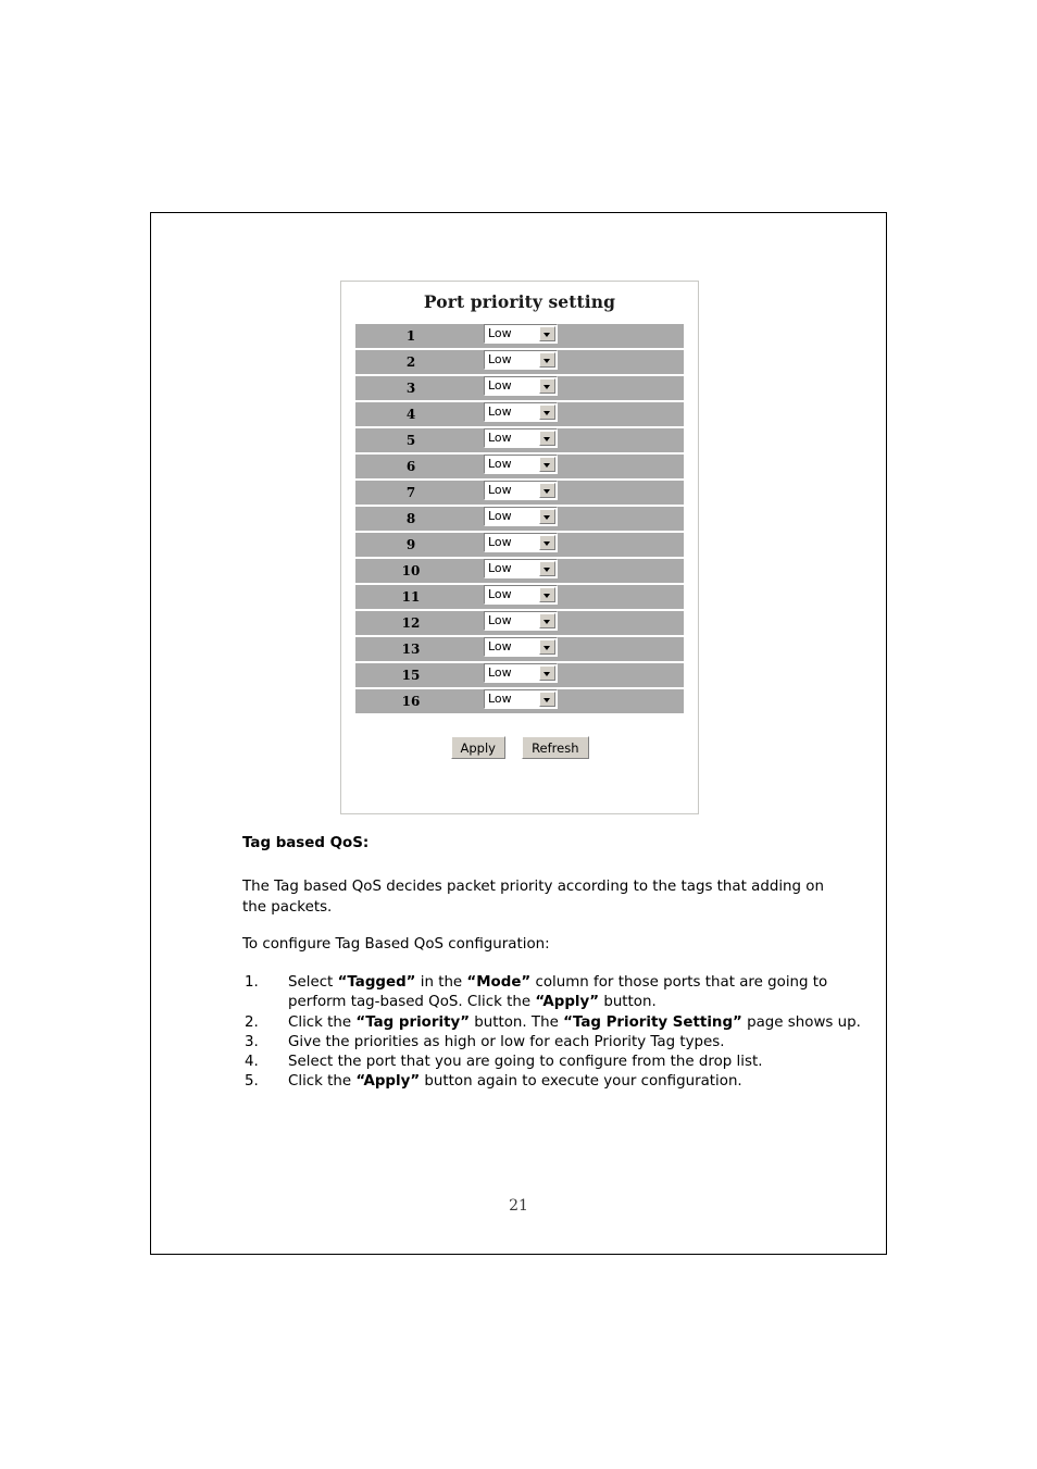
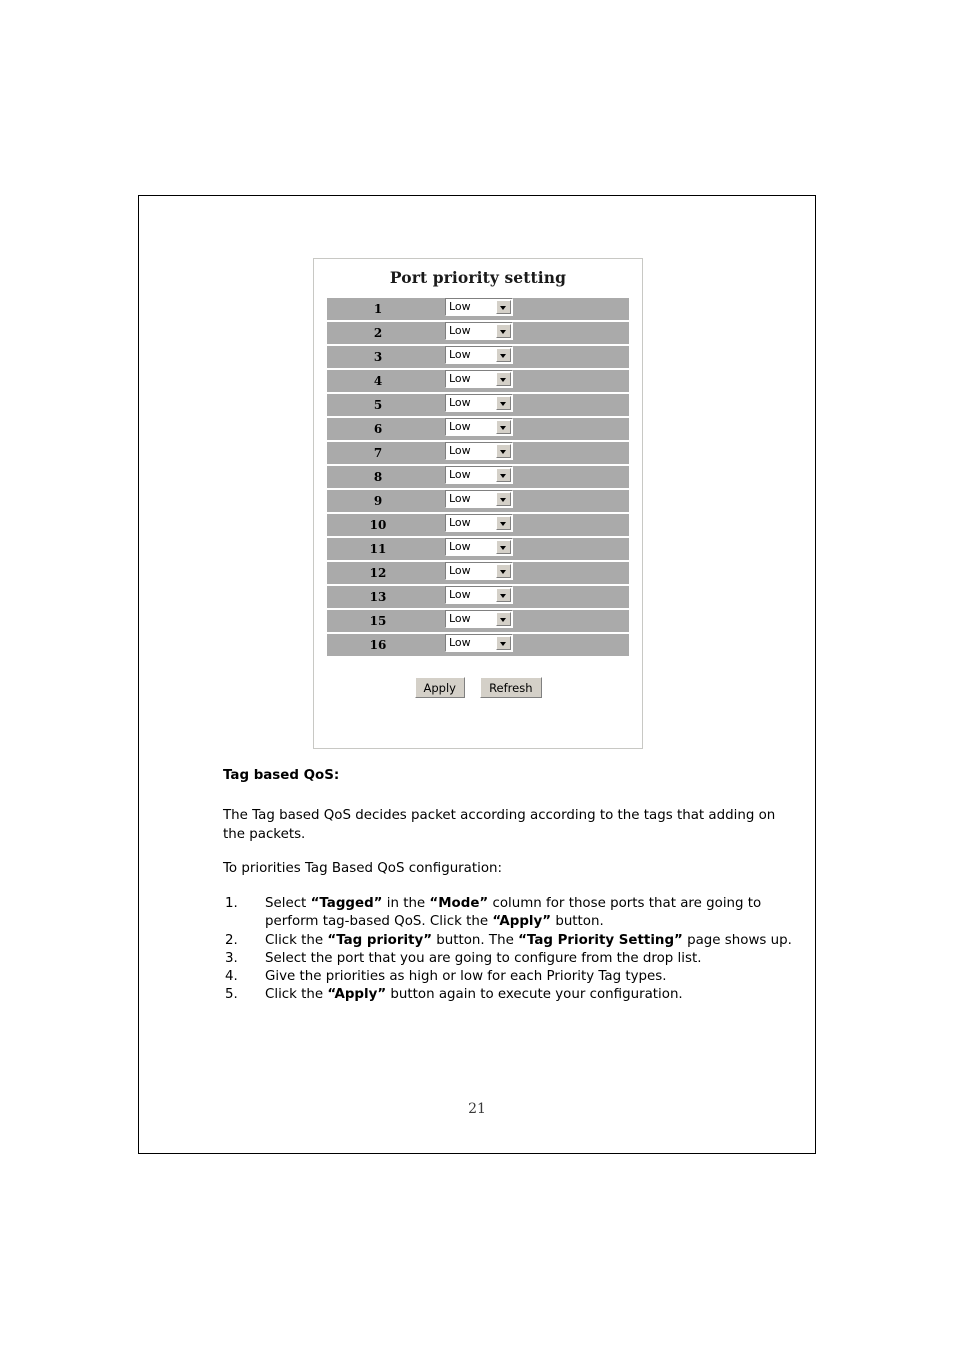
  Port priority setting
  1	Low
  2	Low
  3	Low
  4	Low
  5	Low
  6	Low
  7	Low
  8	Low
  9	Low
  10	Low
  11	Low
  12	Low
  13	Low
  15	Low
  16	Low
  Apply Refresh
  Tag based QoS:
- The Tag based QoS decides packet priority according to the tags that adding on the packets.
+ The Tag based QoS decides packet according according to the tags that adding on the packets.
- To configure Tag Based QoS configuration:
+ To priorities Tag Based QoS configuration:
  1.
  Select “Tagged” in the “Mode” column for those ports that are going to perform tag-based QoS. Click the “Apply” button.
  2.
  Click the “Tag priority” button. The “Tag Priority Setting” page shows up.
  3.
- Give the priorities as high or low for each Priority Tag types.
+ Select the port that you are going to configure from the drop list.
  4.
- Select the port that you are going to configure from the drop list.
+ Give the priorities as high or low for each Priority Tag types.
  5.
  Click the “Apply” button again to execute your configuration.
  21
